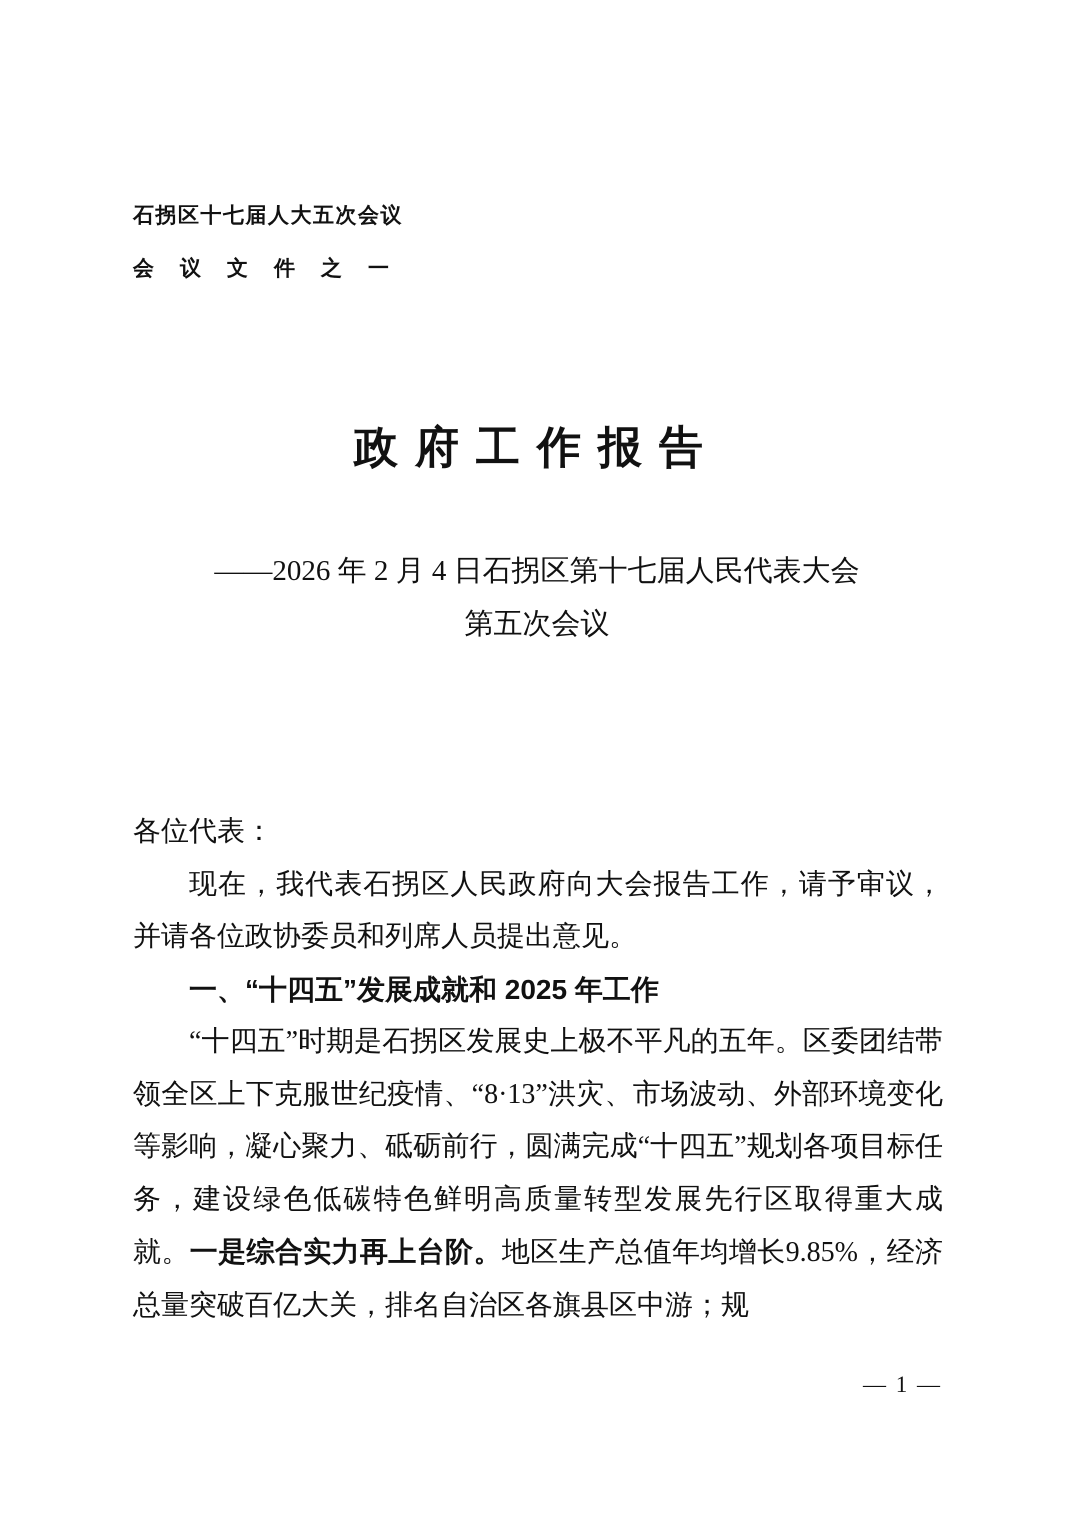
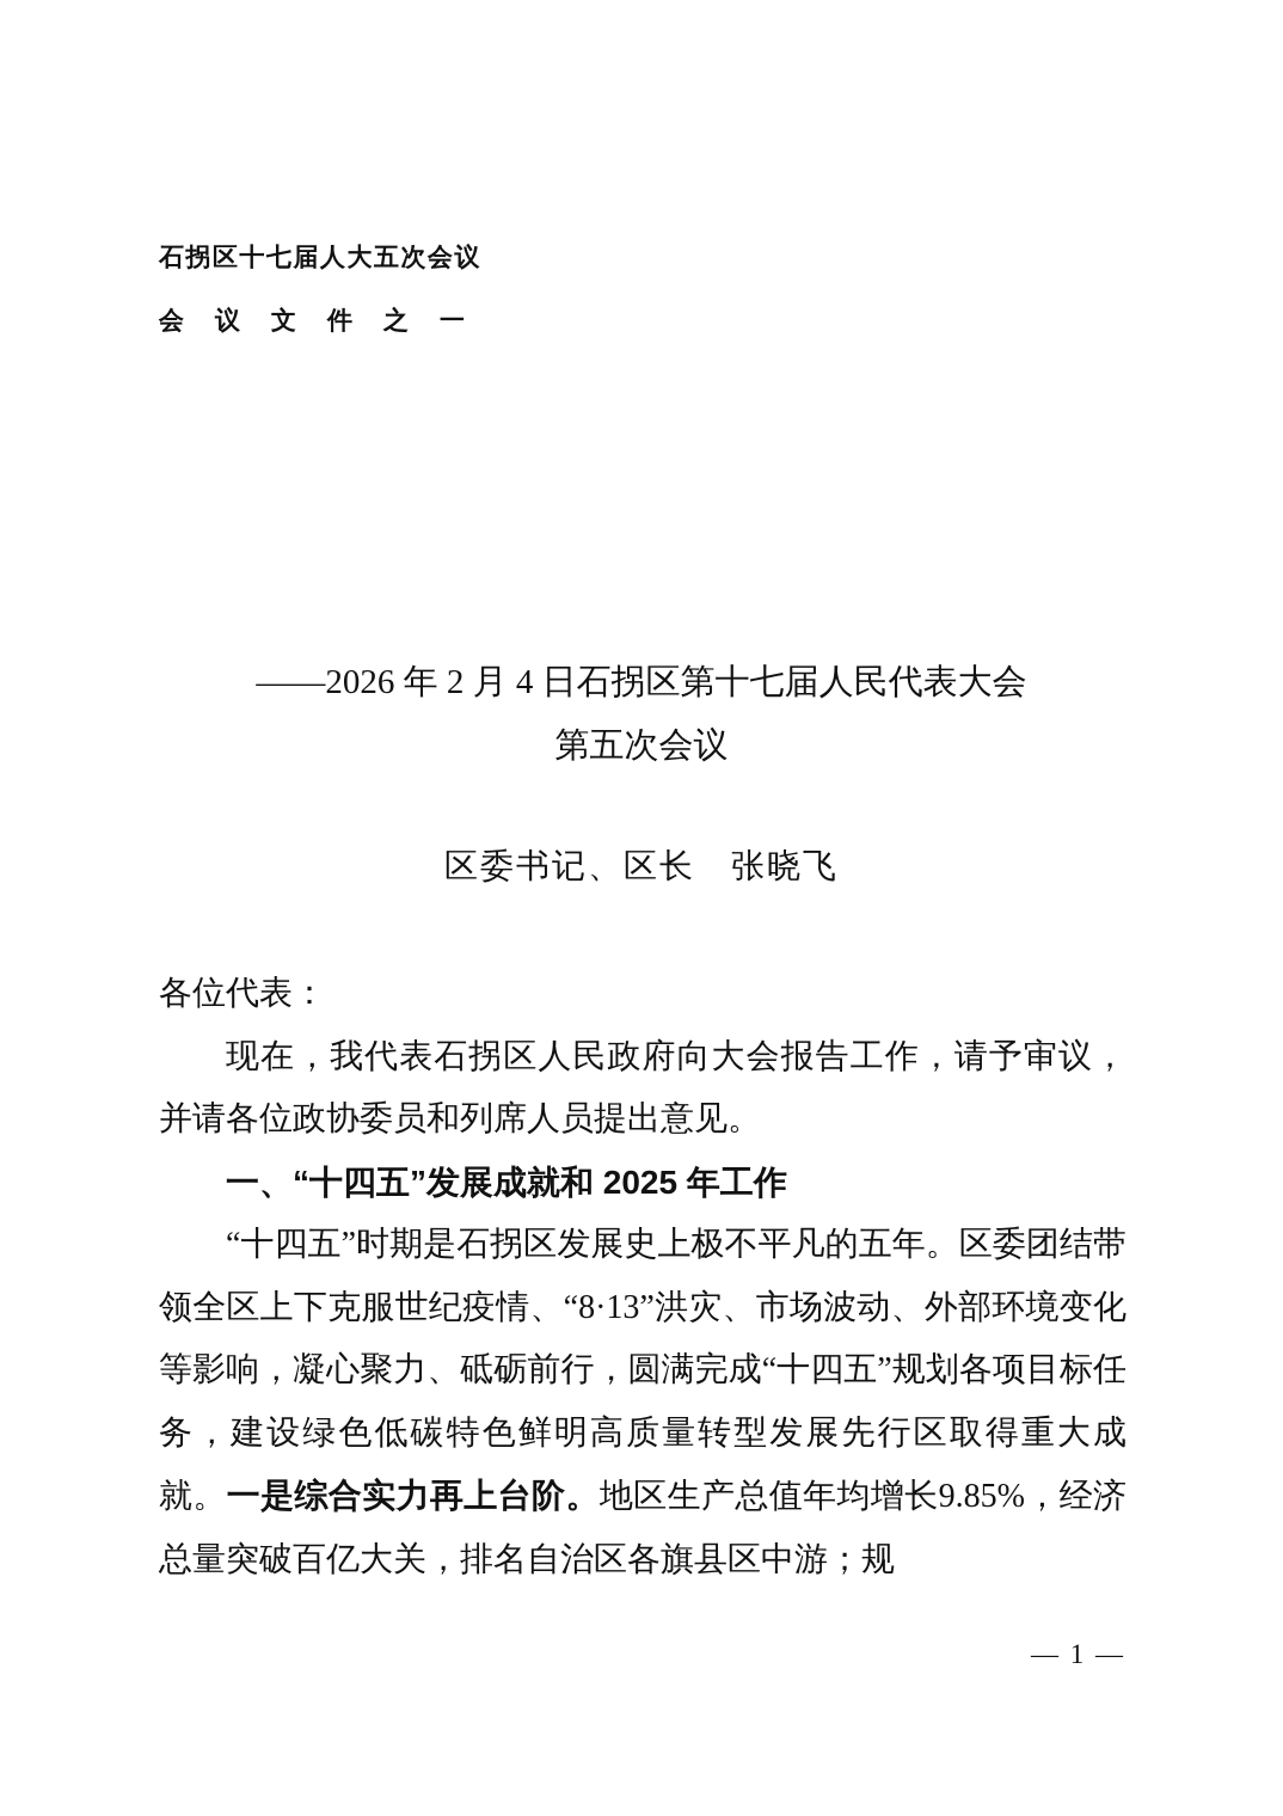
  石拐区十七届人大五次会议
  会议文件之一
- 政府工作报告
  ——2026 年 2 月 4 日石拐区第十七届人民代表大会
  第五次会议
+ 区委书记、区长 张晓飞
  各位代表：
  现在，我代表石拐区人民政府向大会报告工作，请予审议，并请各位政协委员和列席人员提出意见。
  一、“十四五”发展成就和 2025 年工作
  “十四五”时期是石拐区发展史上极不平凡的五年。区委团结带领全区上下克服世纪疫情、“8·13”洪灾、市场波动、外部环境变化等影响，凝心聚力、砥砺前行，圆满完成“十四五”规划各项目标任务，建设绿色低碳特色鲜明高质量转型发展先行区取得重大成就。一是综合实力再上台阶。地区生产总值年均增长9.85%，经济总量突破百亿大关，排名自治区各旗县区中游；规
  — 1 —
